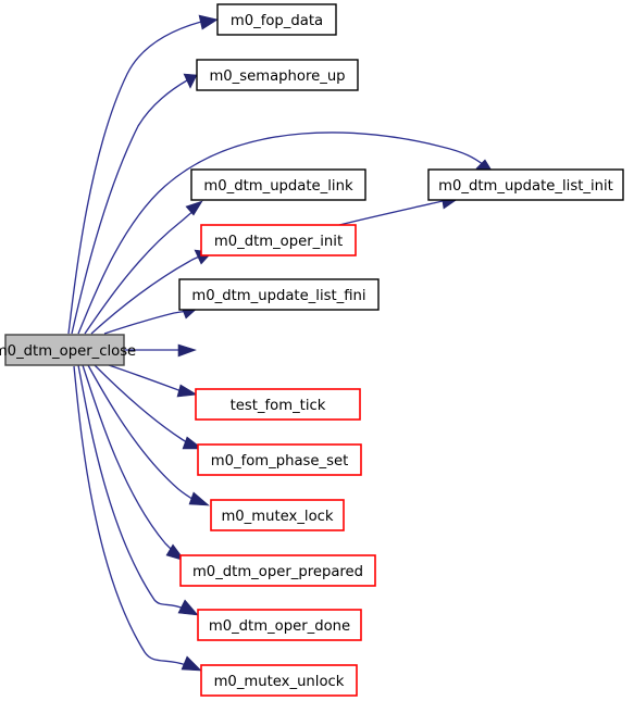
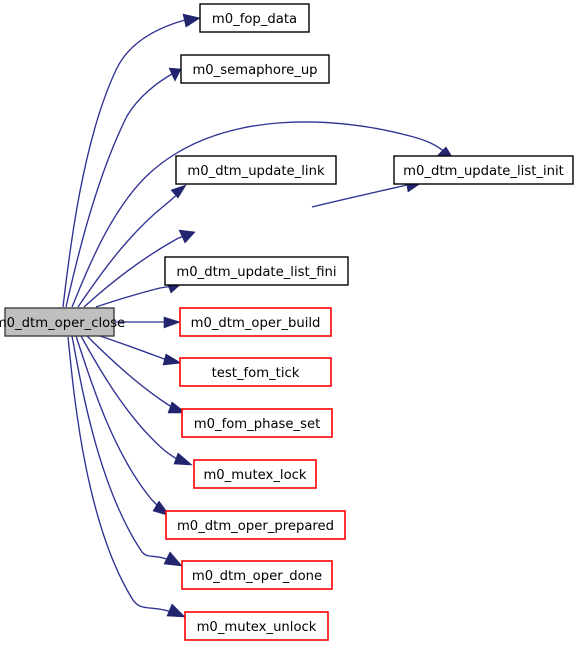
  m0_dtm_oper_close
  m0_fop_data
  m0_semaphore_up
  m0_dtm_update_link
  m0_dtm_update_list_init
- m0_dtm_oper_init
  m0_dtm_update_list_fini
+ m0_dtm_oper_build
  test_fom_tick
  m0_fom_phase_set
  m0_mutex_lock
  m0_dtm_oper_prepared
  m0_dtm_oper_done
  m0_mutex_unlock
